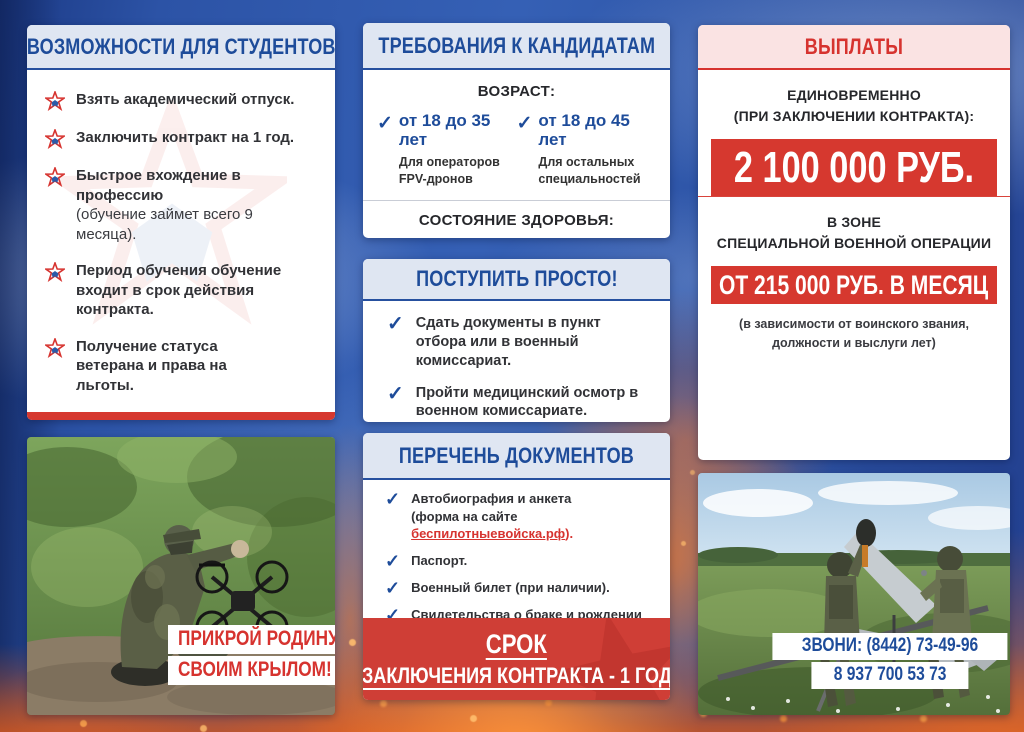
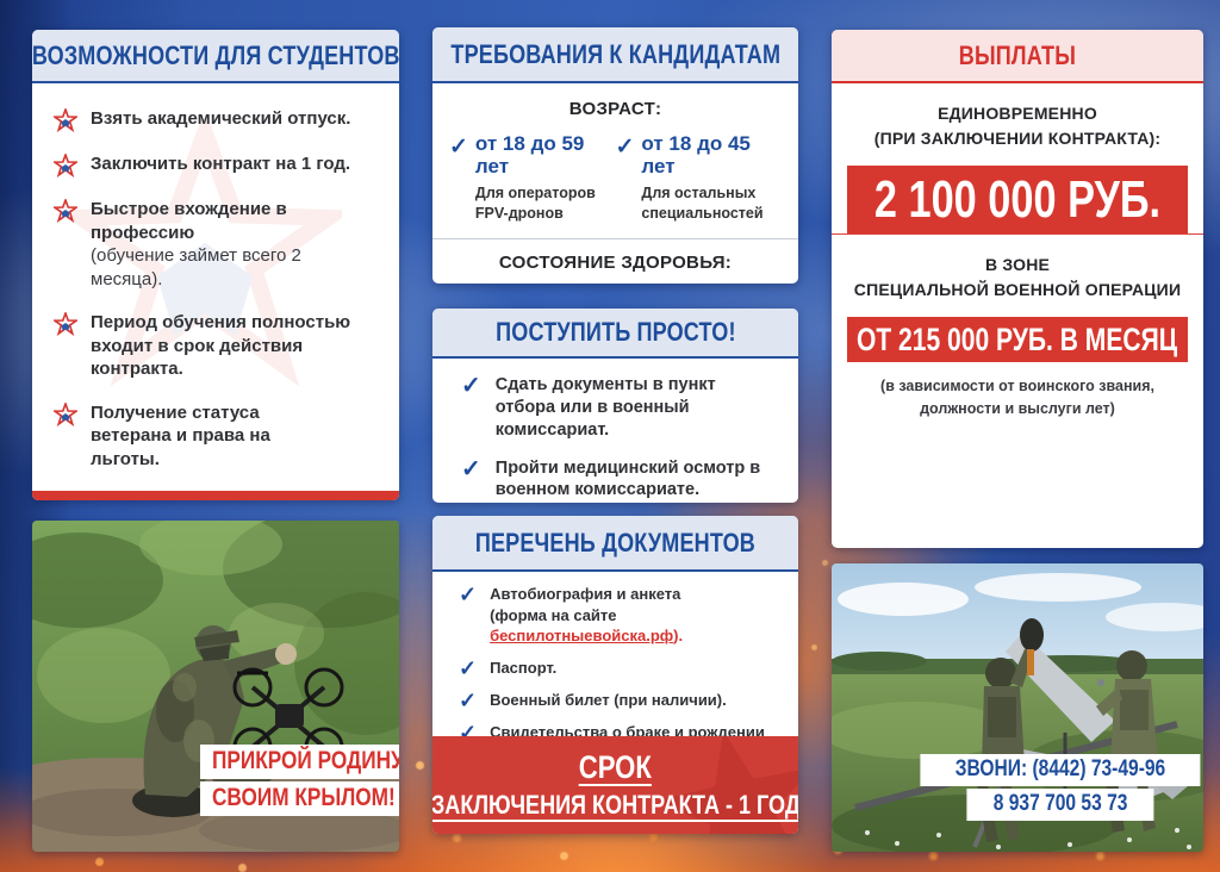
  ВОЗМОЖНОСТИ ДЛЯ СТУДЕНТОВ
  Взять академический отпуск.
  Заключить контракт на 1 год.
  Быстрое вхождение в профессию
- (обучение займет всего 9 месяца).
+ (обучение займет всего 2 месяца).
- Период обучения обучение входит в срок действия контракта.
+ Период обучения полностью входит в срок действия контракта.
  Получение статуса ветерана и права на льготы.
  ПРИКРОЙ РОДИНУ
  СВОИМ КРЫЛОМ!
  ТРЕБОВАНИЯ К КАНДИДАТАМ
  ВОЗРАСТ:
  ✓
- от 18 до 35 лет
+ от 18 до 59 лет
  Для операторов FPV-дронов
  ✓
  от 18 до 45 лет
  Для остальных специальностей
  СОСТОЯНИЕ ЗДОРОВЬЯ:
  ПОСТУПИТЬ ПРОСТО!
  ✓
  Сдать документы в пункт отбора или в военный комиссариат.
  ✓
  Пройти медицинский осмотр в военном комиссариате.
  ПЕРЕЧЕНЬ ДОКУМЕНТОВ
  ✓
  Автобиография и анкета
  (форма на сайте беспилотныевойска.рф).
  ✓
  Паспорт.
  ✓
  Военный билет (при наличии).
  ✓
  СРОК
  ЗАКЛЮЧЕНИЯ КОНТРАКТА - 1 ГОД
  ВЫПЛАТЫ
  ЕДИНОВРЕМЕННО
  (ПРИ ЗАКЛЮЧЕНИИ КОНТРАКТА):
  2 100 000 РУБ.
  В ЗОНЕ
  СПЕЦИАЛЬНОЙ ВОЕННОЙ ОПЕРАЦИИ
  ОТ 215 000 РУБ. В МЕСЯЦ
  (в зависимости от воинского звания,
  должности и выслуги лет)
  ЗВОНИ: (8442) 73-49-96
  8 937 700 53 73
